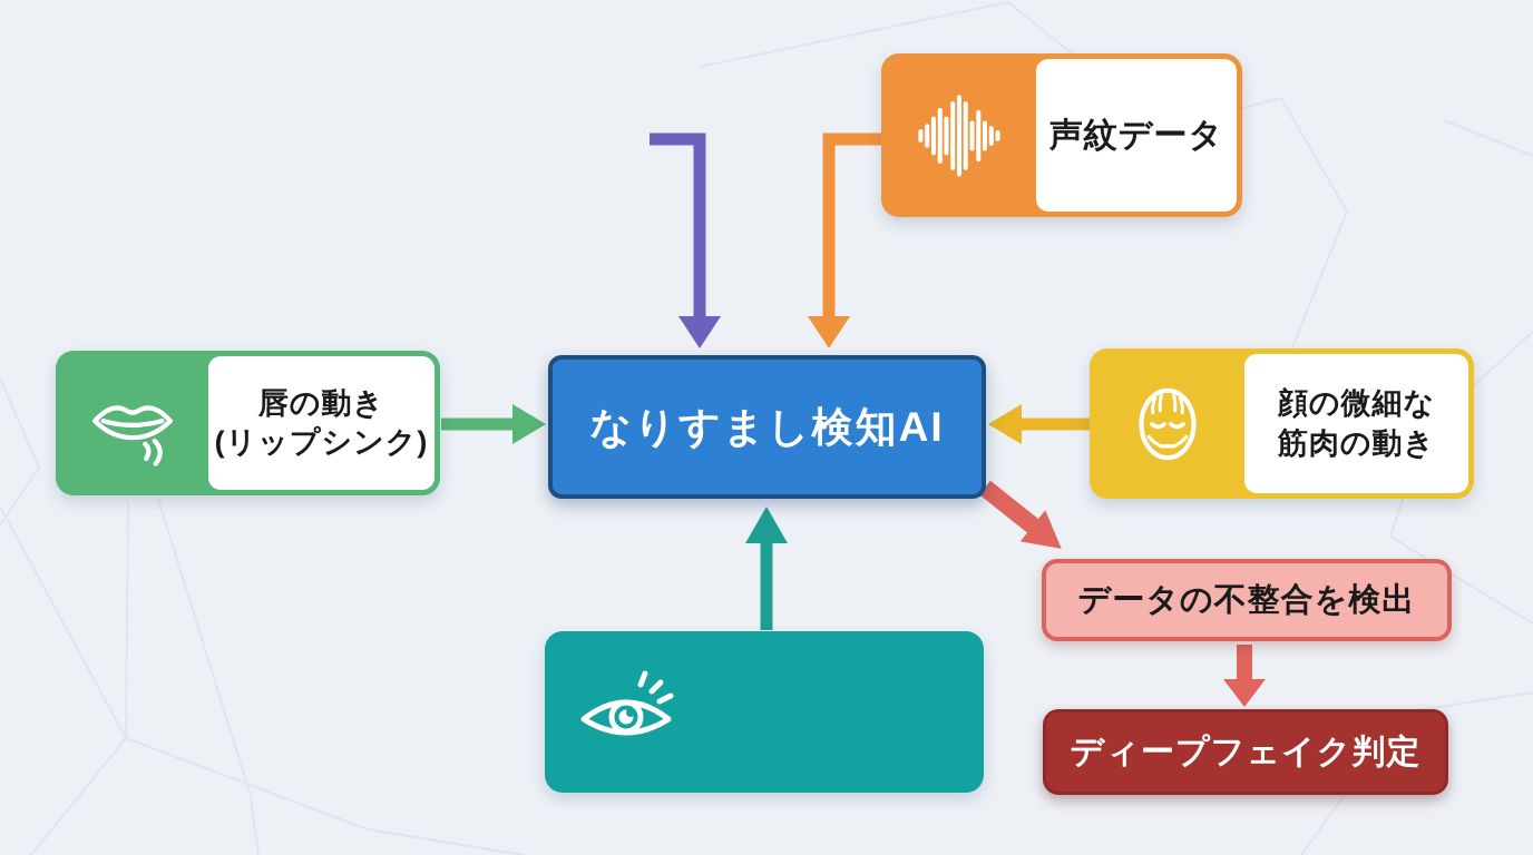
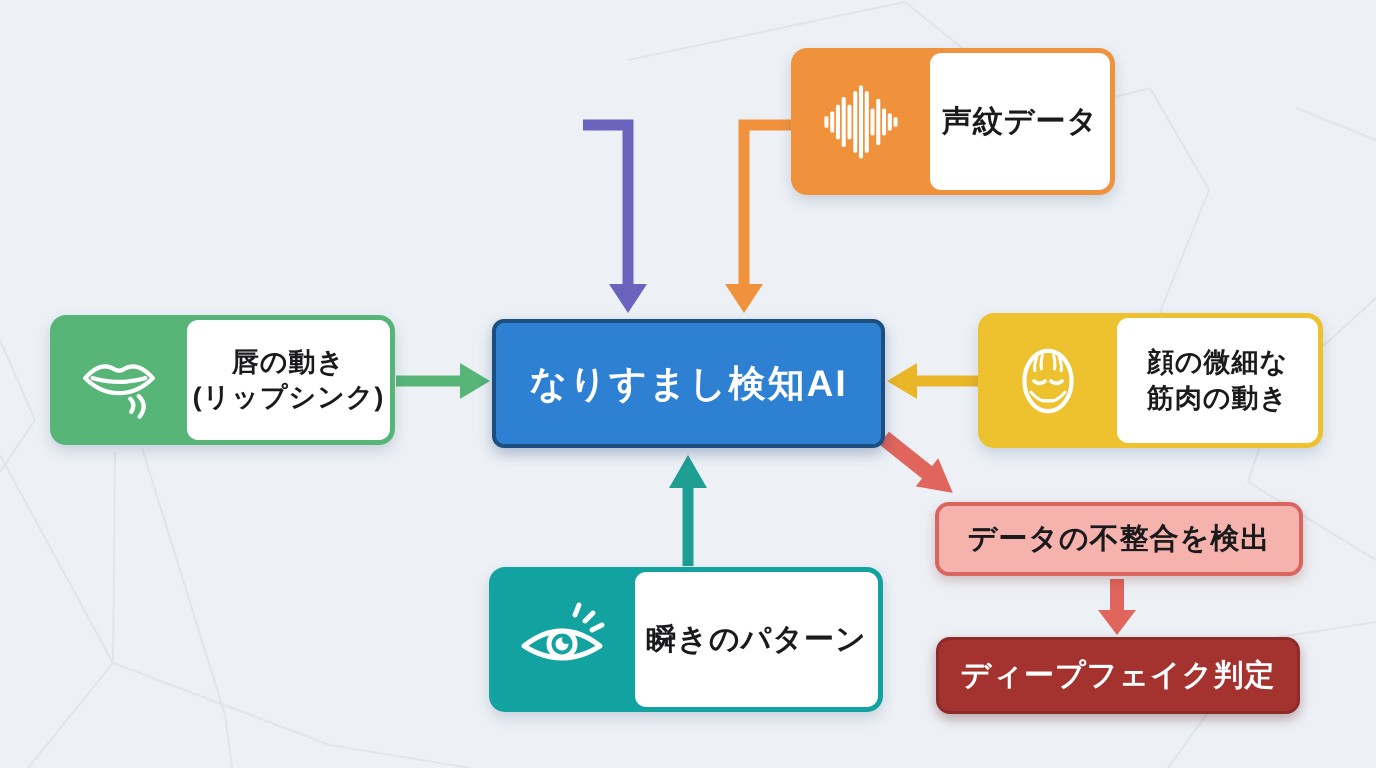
  声紋データ
  唇の動き
  (リップシンク)
  なりすまし検知AI
  顔の微細な
  筋肉の動き
+ 瞬きのパターン
  データの不整合を検出
  ディープフェイク判定
